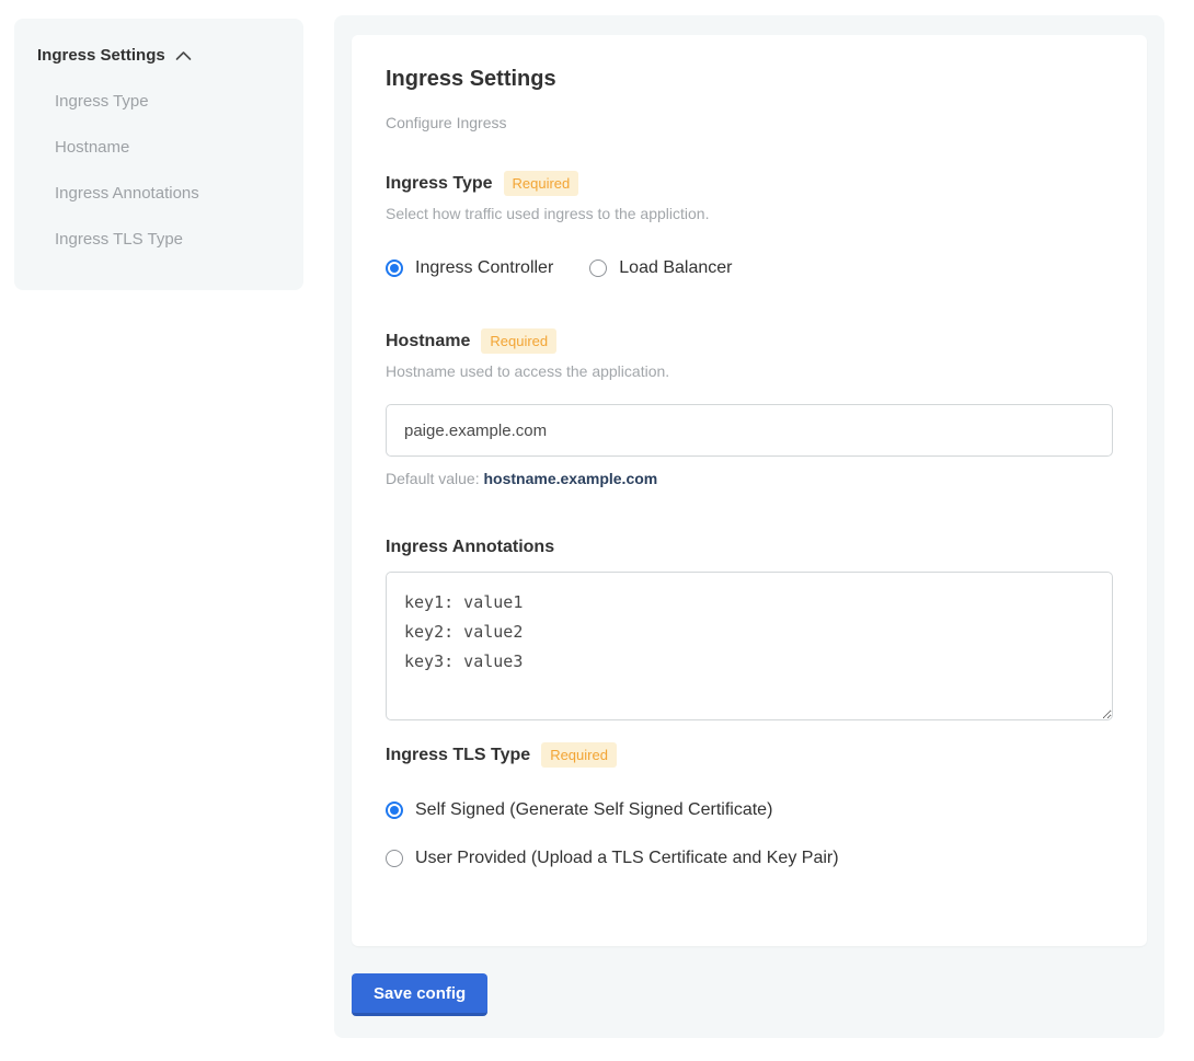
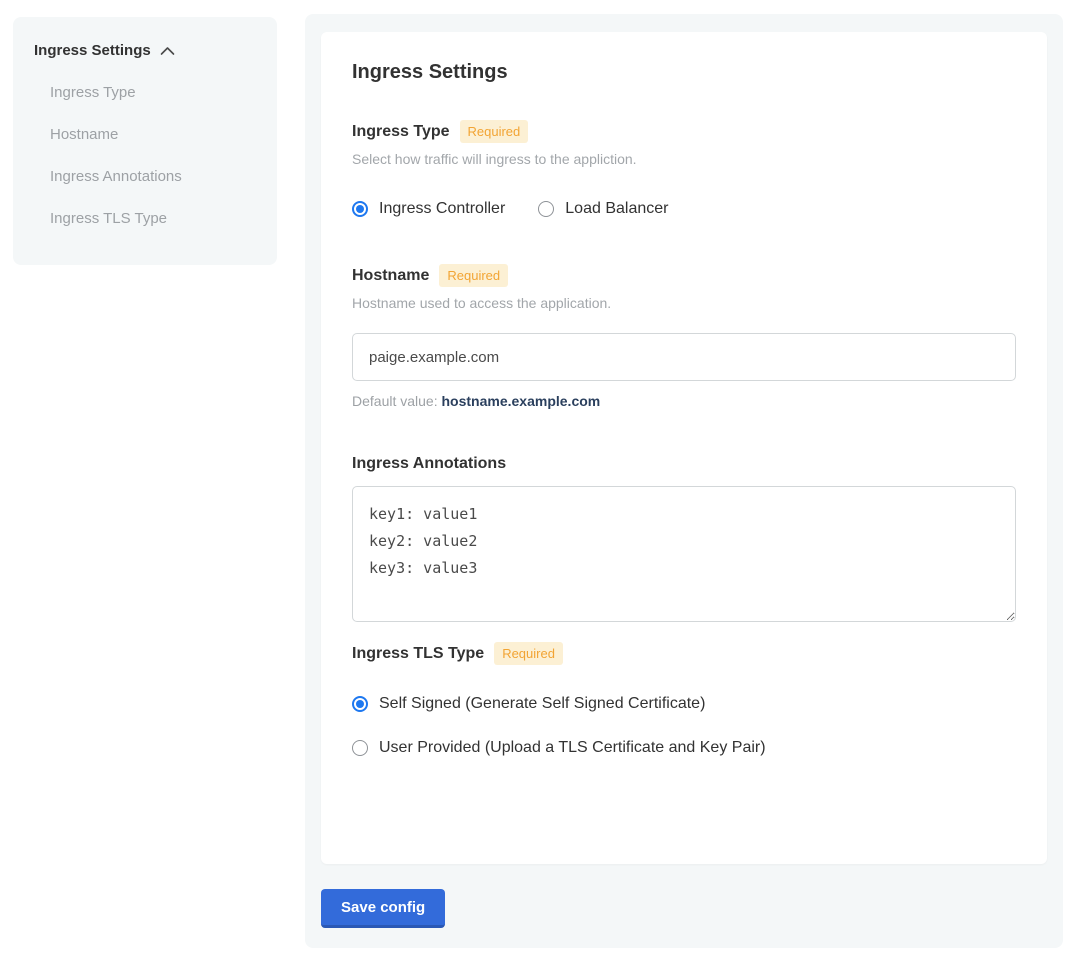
  Ingress Settings
  Ingress Type
  Hostname
  Ingress Annotations
  Ingress TLS Type
  Ingress Settings
- Configure Ingress
  Ingress Type
  Required
- Select how traffic used ingress to the appliction.
+ Select how traffic will ingress to the appliction.
  Ingress Controller
  Load Balancer
  Hostname
  Required
  Hostname used to access the application.
  paige.example.com
  Default value: hostname.example.com
  Ingress Annotations
  key1: value1
  key2: value2
  key3: value3
  Ingress TLS Type
  Required
  Self Signed (Generate Self Signed Certificate)
  User Provided (Upload a TLS Certificate and Key Pair)
  Save config
